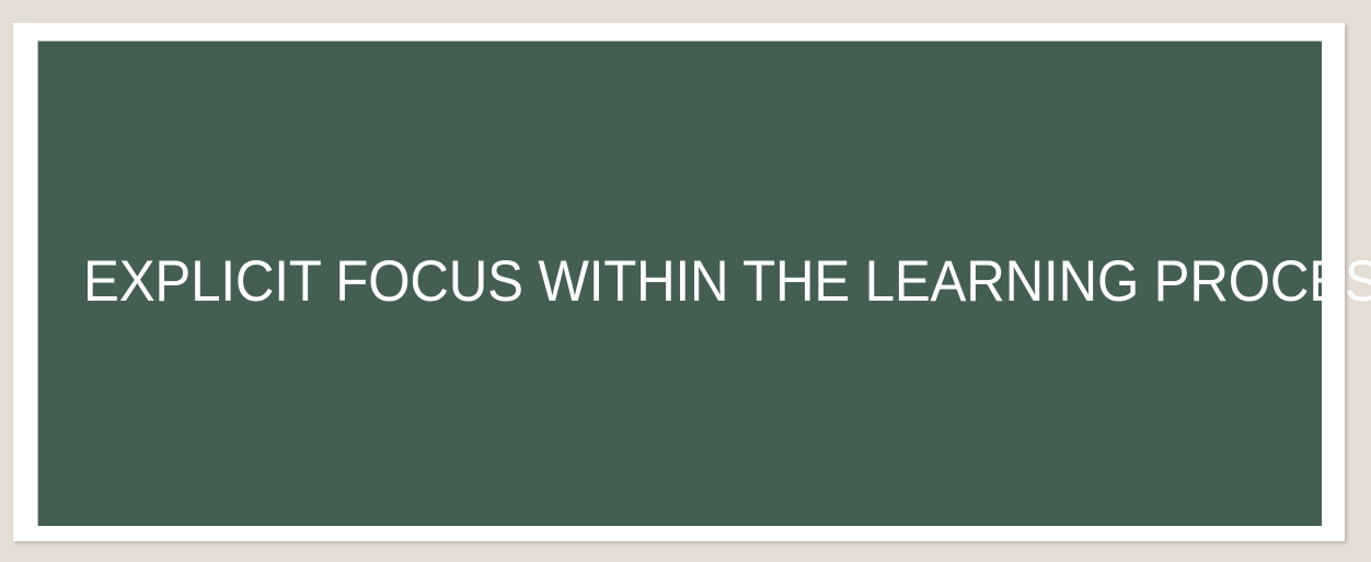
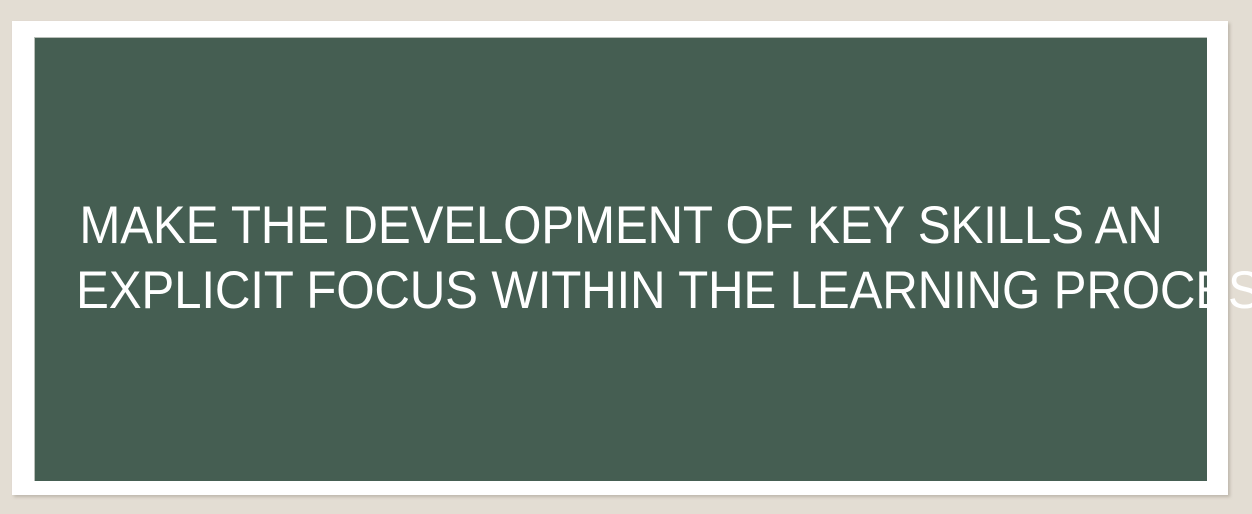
+ MAKE THE DEVELOPMENT OF KEY SKILLS AN
  EXPLICIT FOCUS WITHIN THE LEARNING PROCES
